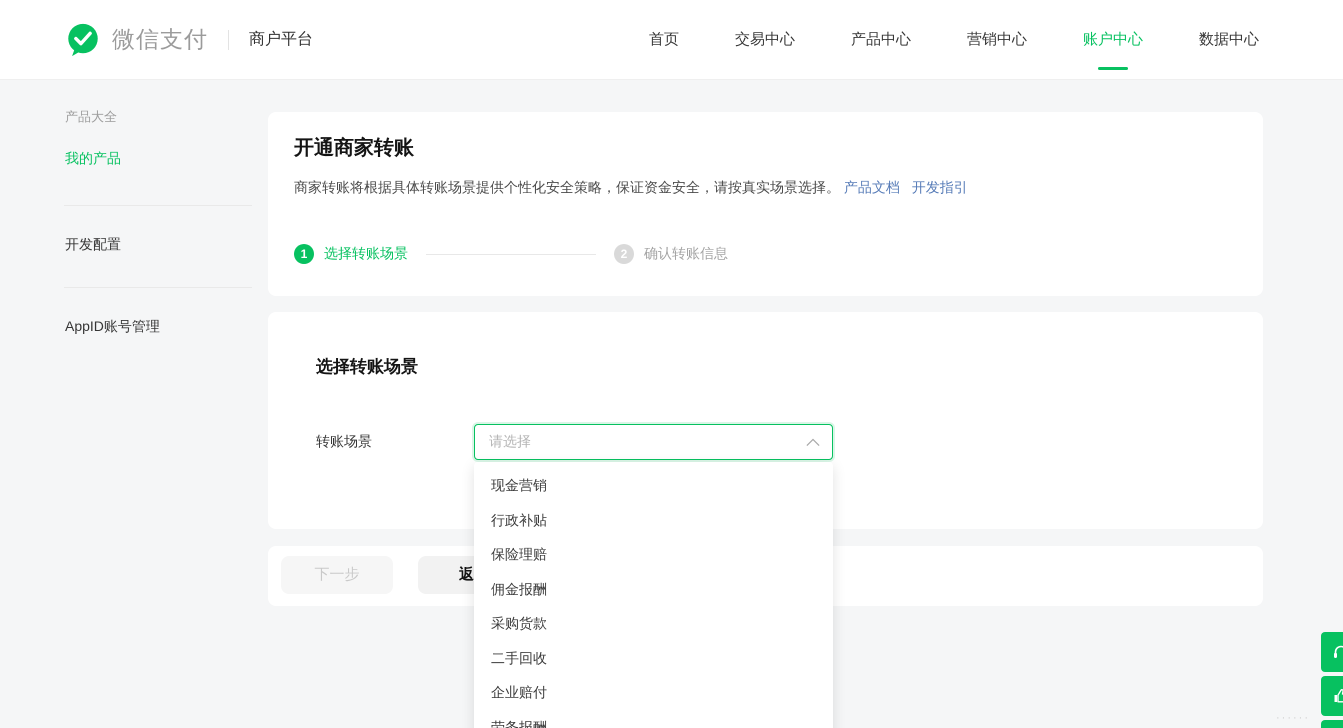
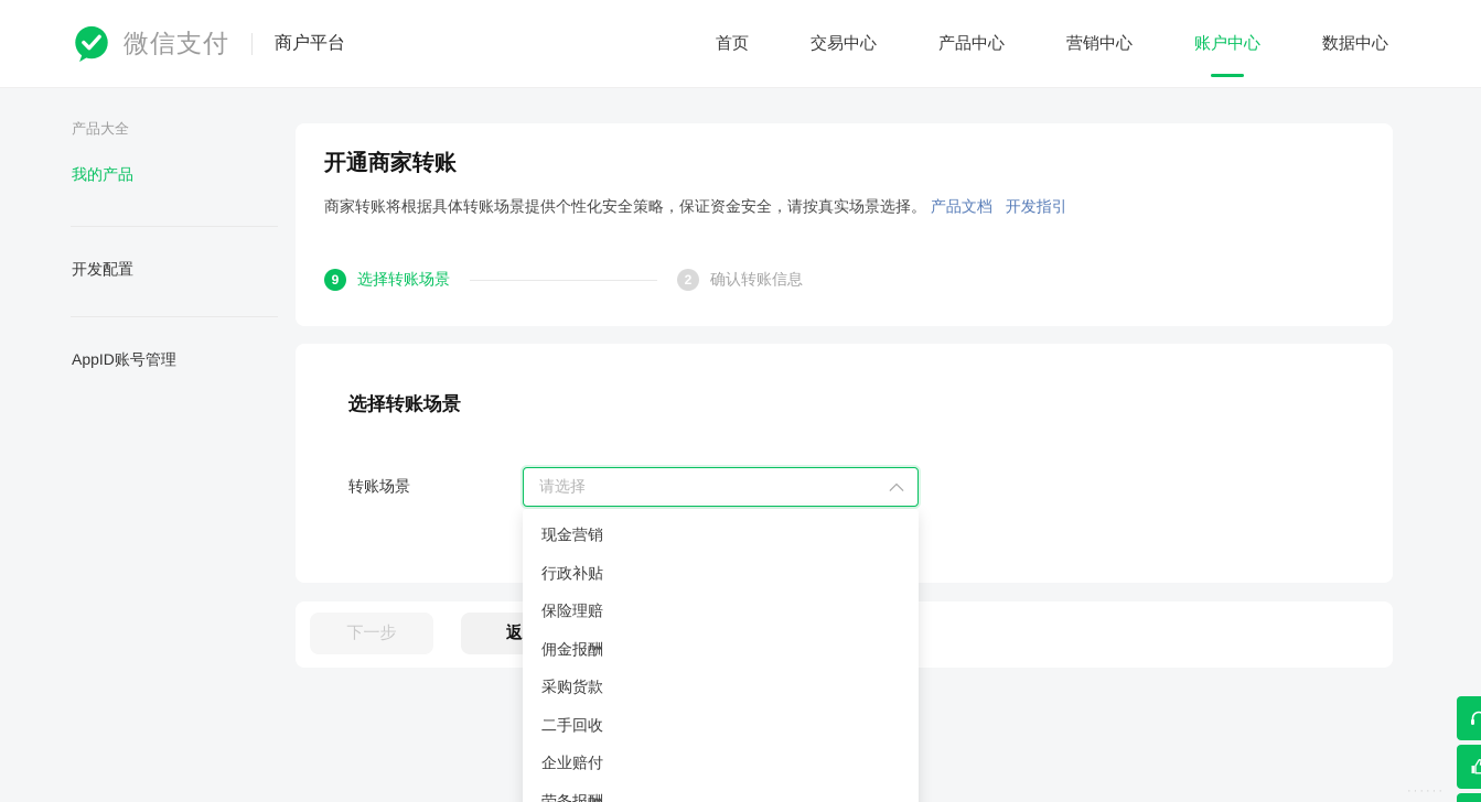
  微信支付
  商户平台
  首页
  交易中心
  产品中心
  营销中心
  账户中心
  数据中心
  产品大全
  我的产品
  开发配置
  AppID账号管理
  开通商家转账
  商家转账将根据具体转账场景提供个性化安全策略，保证资金安全，请按真实场景选择。 产品文档 开发指引
- 1
+ 9
  选择转账场景
  2
  确认转账信息
  选择转账场景
  转账场景
  请选择
  下一步
  现金营销
  行政补贴
  保险理赔
  佣金报酬
  采购货款
  二手回收
  企业赔付
  劳务报酬
  ······
